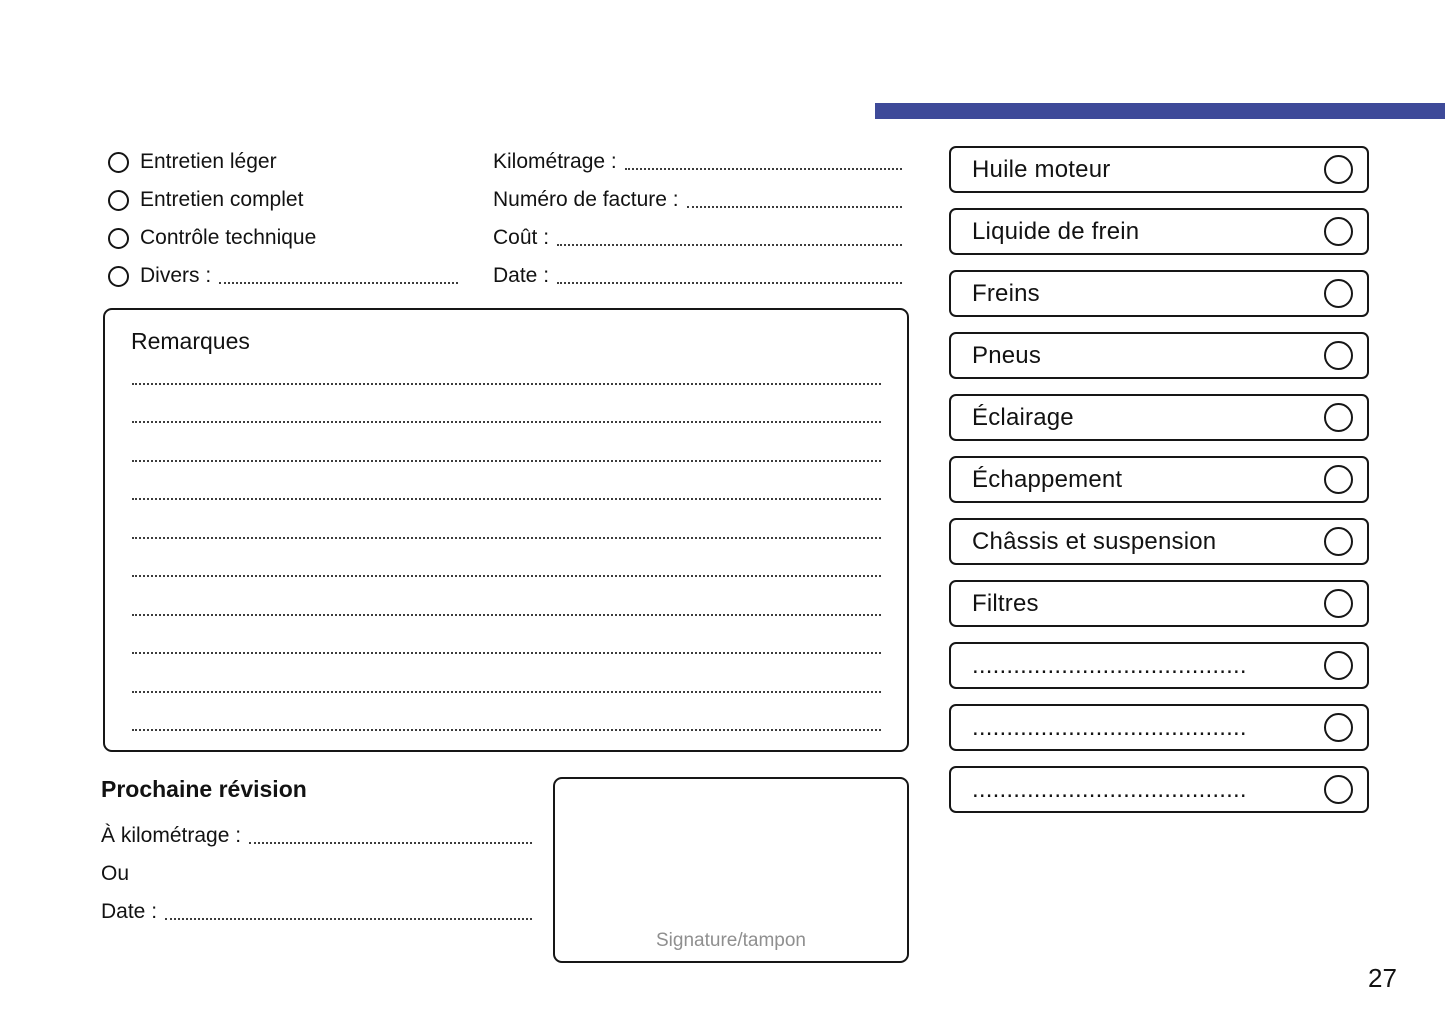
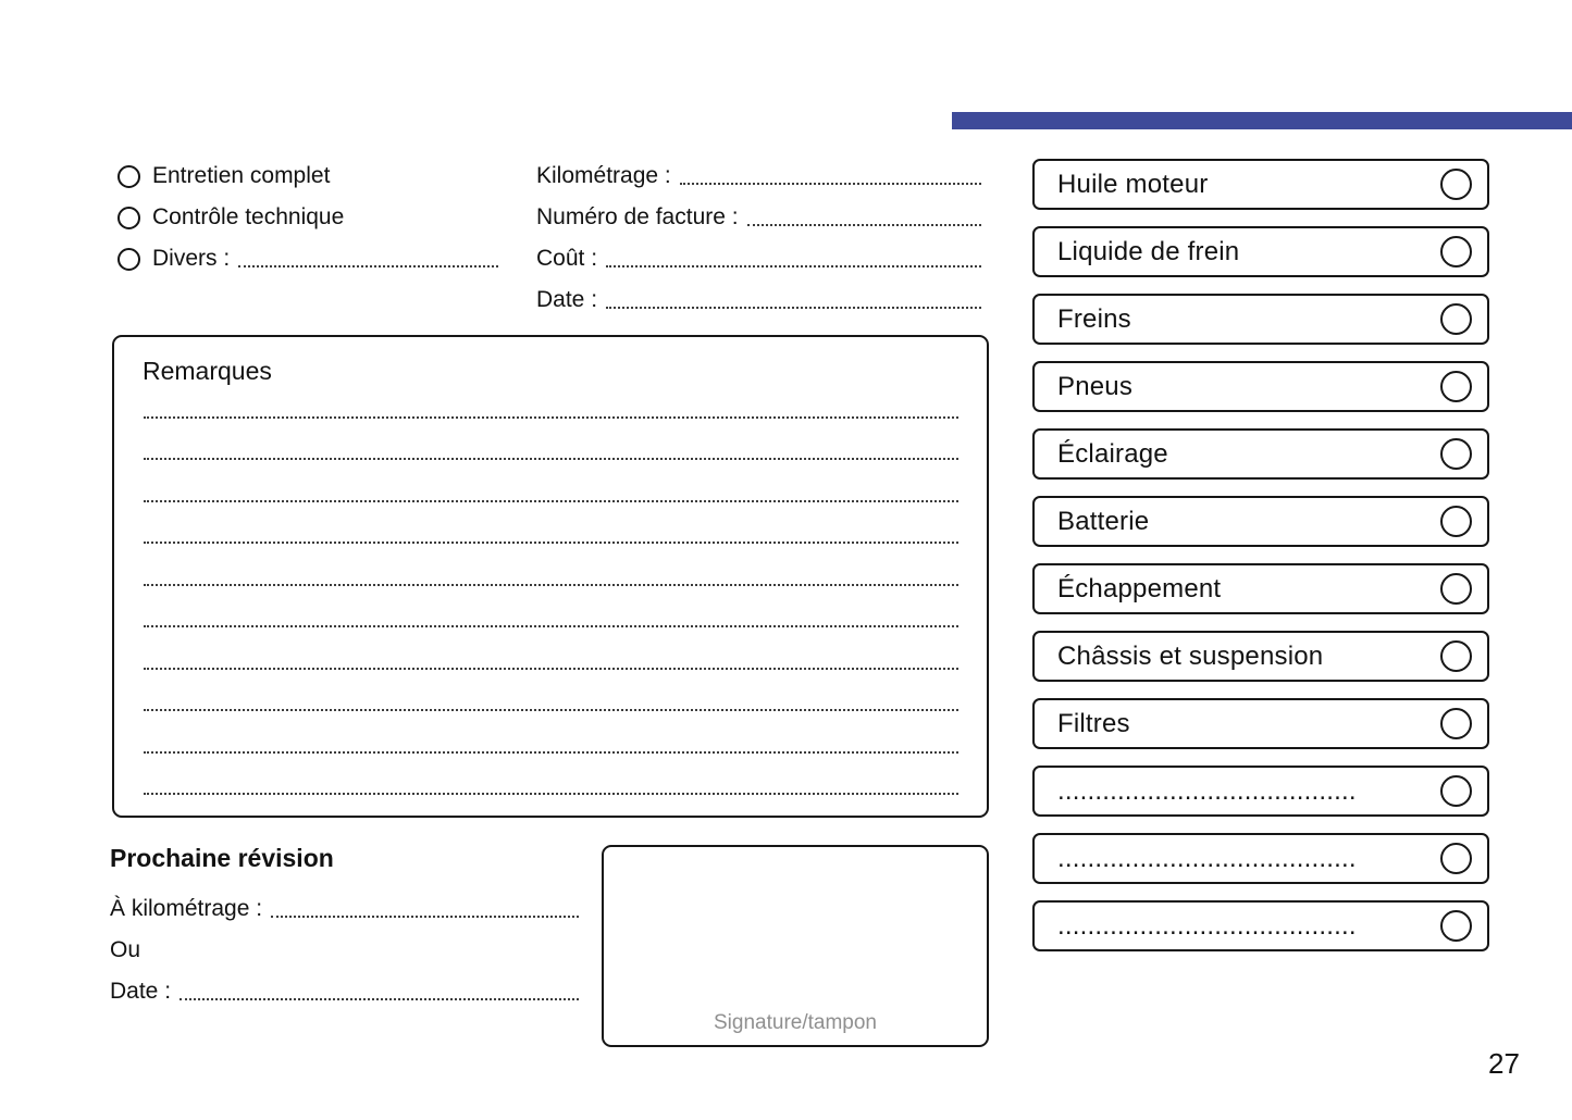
- Entretien léger
  Entretien complet
  Contrôle technique
  Divers :
  Kilométrage :
  Numéro de facture :
  Coût :
  Date :
  Remarques
  Prochaine révision
  À kilométrage :
  Ou
  Date :
  Signature/tampon
  Huile moteur
  Liquide de frein
  Freins
  Pneus
  Éclairage
+ Batterie
  Échappement
  Châssis et suspension
  Filtres
  ........................................
  ........................................
  ........................................
  27
